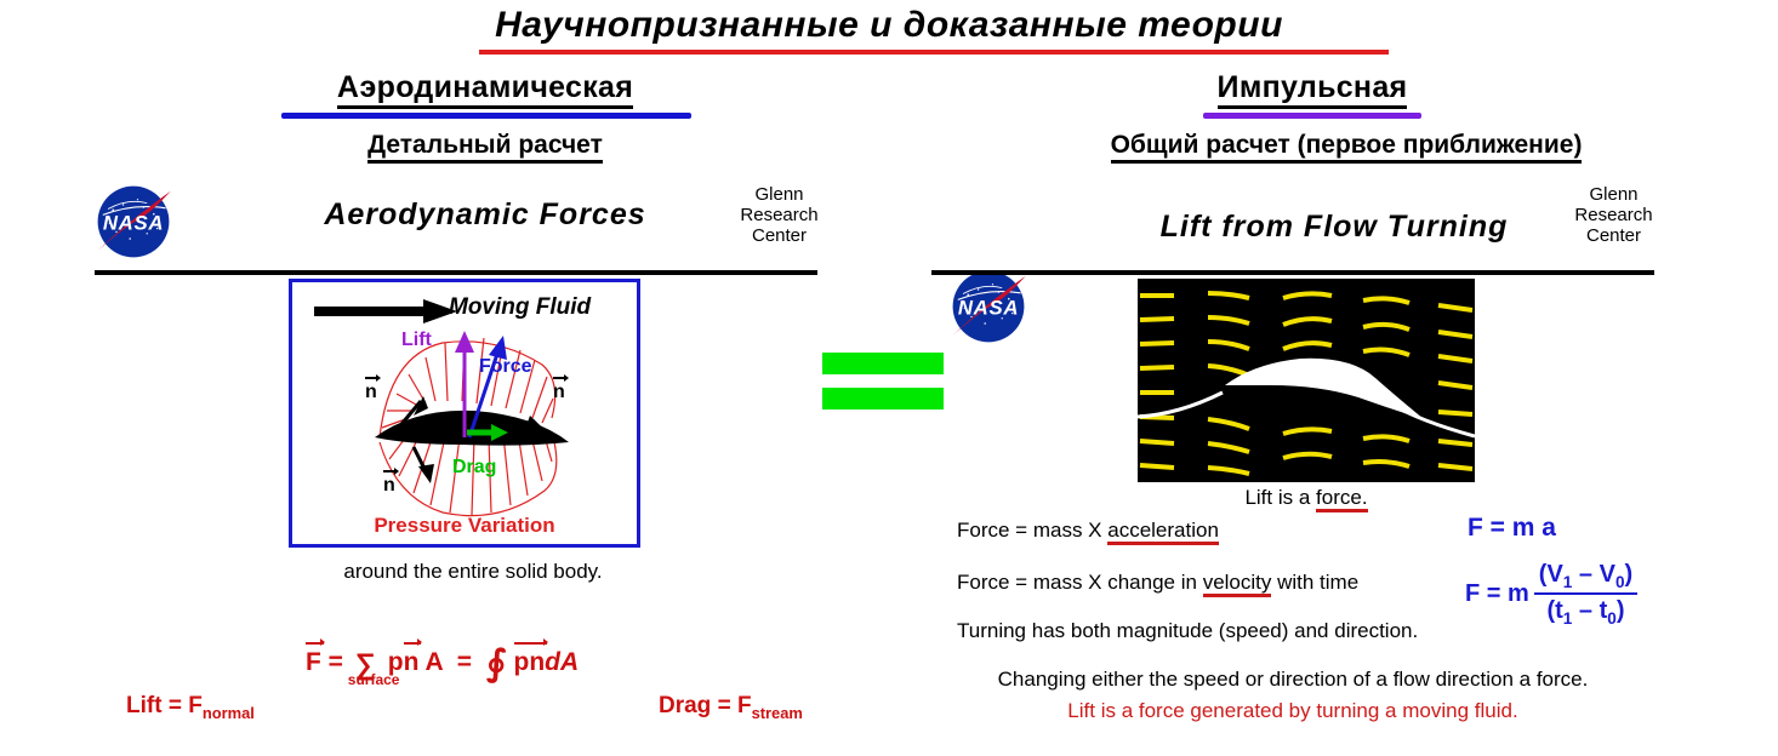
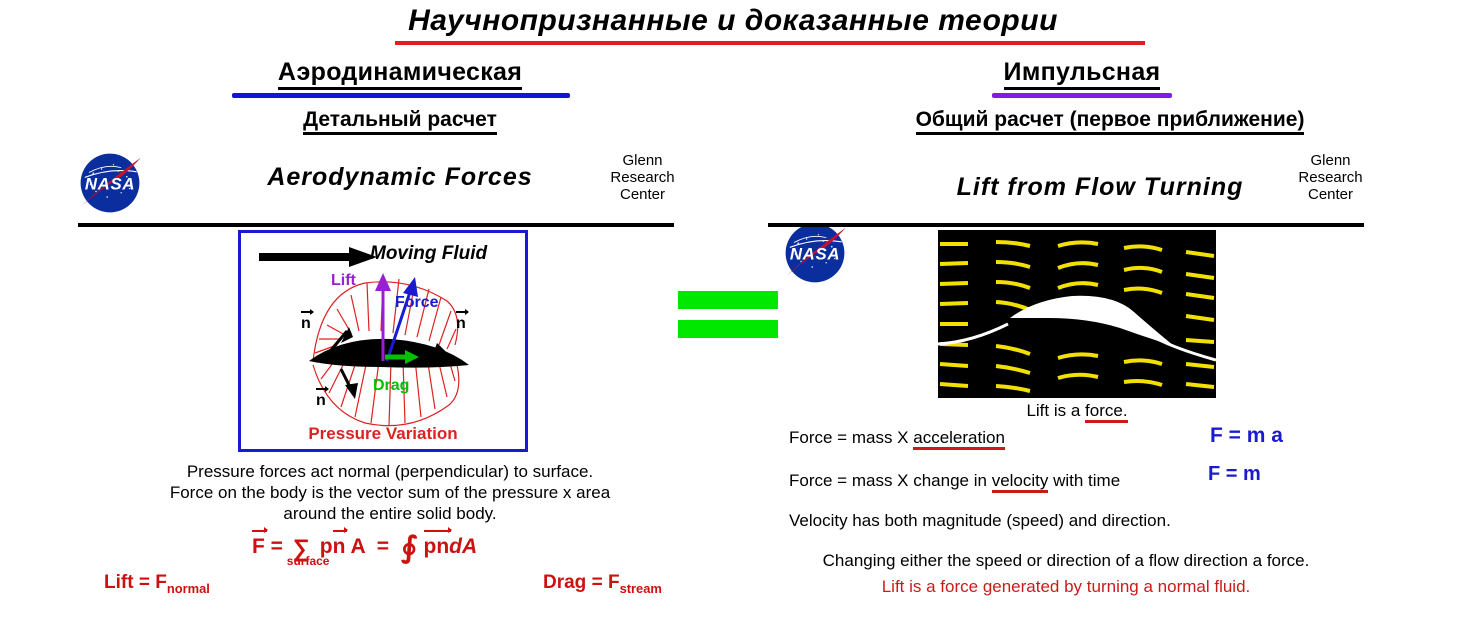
  Научнопризнанные и доказанные теории
  Аэродинамическая
  Детальный расчет
  Импульсная
  Общий расчет (первое приближение)
  NASA
  Aerodynamic Forces
  Glenn
  Research
  Center
  Moving Fluid
  Lift
  Force
  Drag
  n
  n
  n
  Pressure Variation
+ Pressure forces act normal (perpendicular) to surface.
+ Force on the body is the vector sum of the pressure x area
  around the entire solid body.
  F = ∑
  surface
  pn A = ∮ pndA
  Lift = Fnormal
  Drag = Fstream
  NASA
  Lift from Flow Turning
  Glenn
  Research
  Center
  Lift is a force.
  Force = mass X acceleration
  F = m a
  Force = mass X change in velocity with time
  F = m
- (V1 – V0)
- (t1 – t0)
- Turning has both magnitude (speed) and direction.
+ Velocity has both magnitude (speed) and direction.
  Changing either the speed or direction of a flow direction a force.
- Lift is a force generated by turning a moving fluid.
+ Lift is a force generated by turning a normal fluid.
